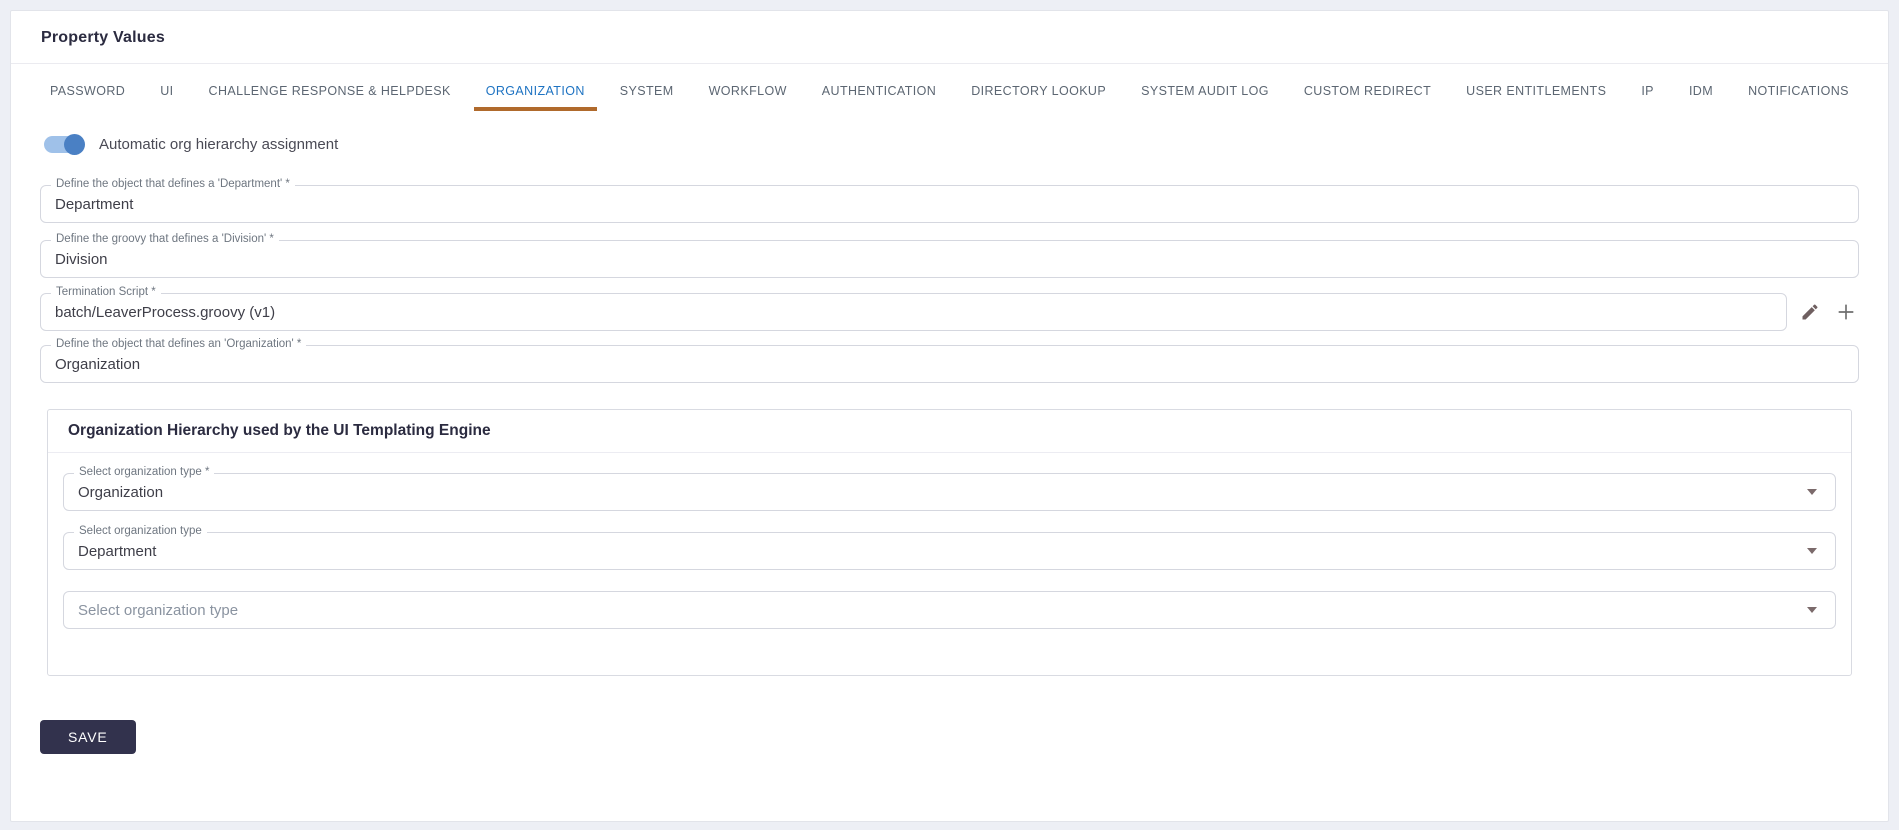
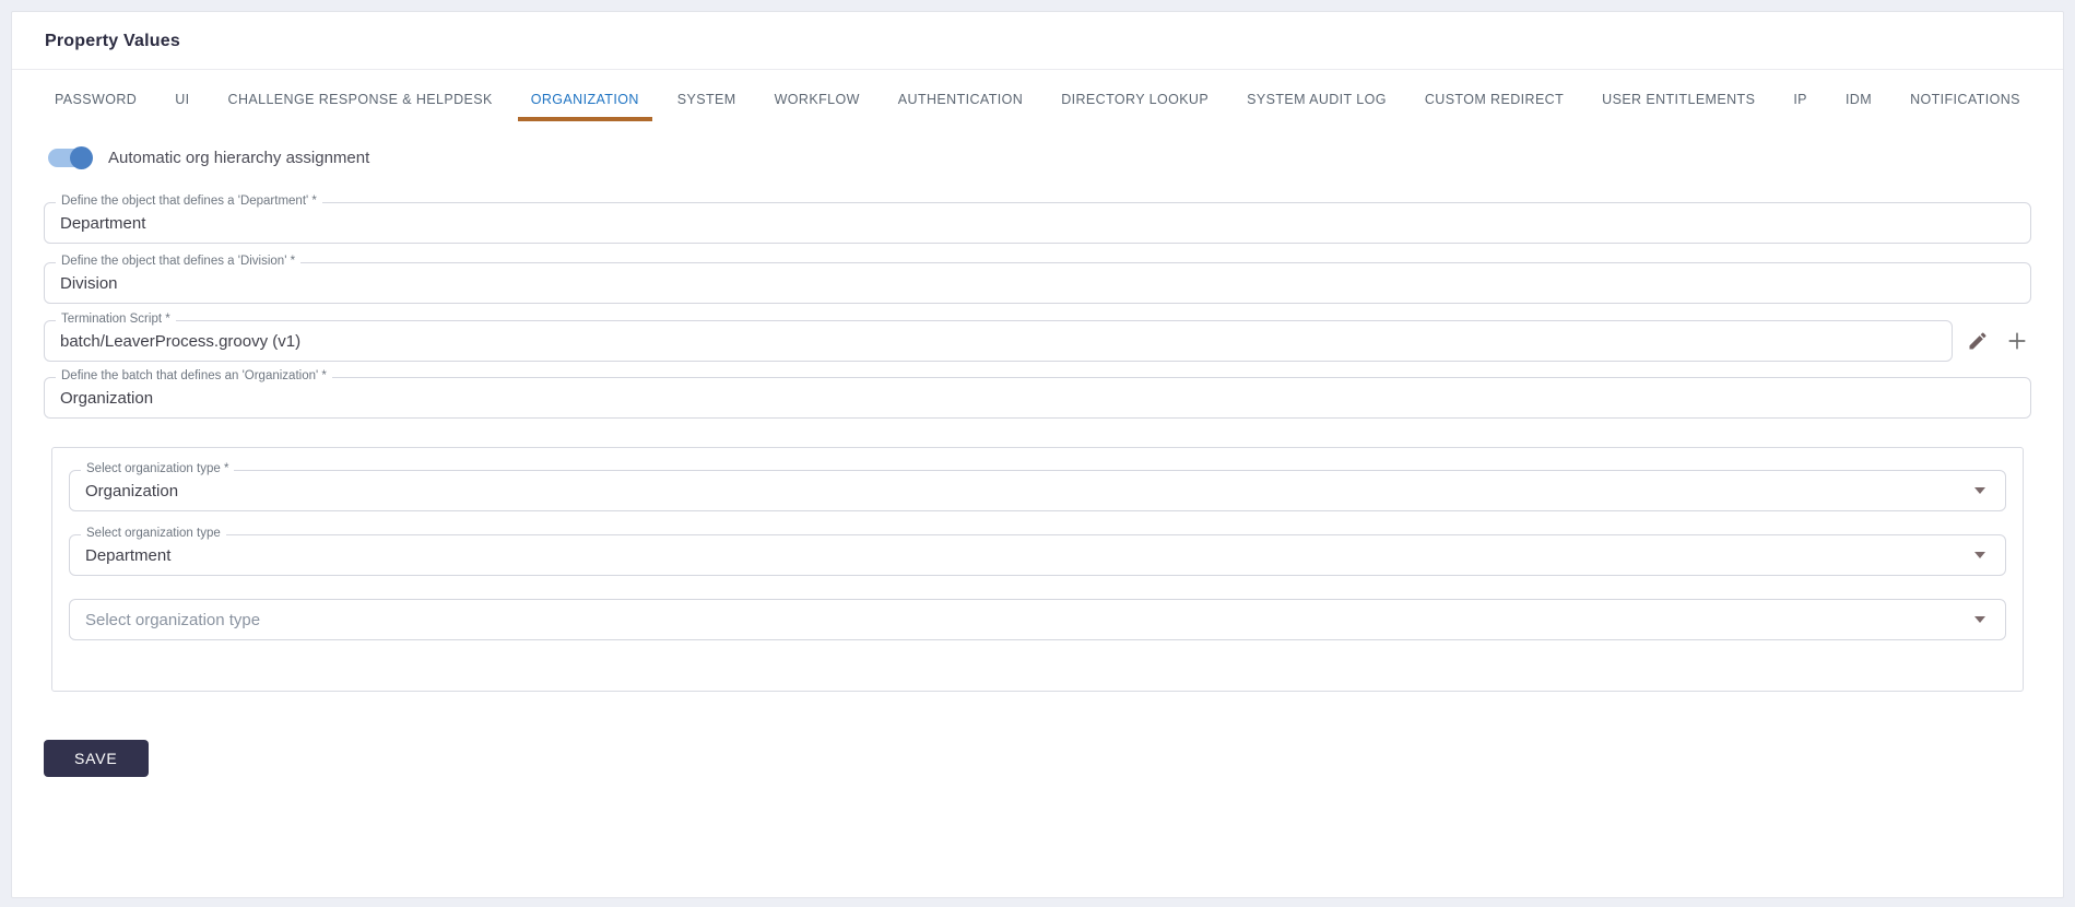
  Property Values
  PASSWORD
  UI
  CHALLENGE RESPONSE & HELPDESK
  ORGANIZATION
  SYSTEM
  WORKFLOW
  AUTHENTICATION
  DIRECTORY LOOKUP
  SYSTEM AUDIT LOG
  CUSTOM REDIRECT
  USER ENTITLEMENTS
  IP
  IDM
  NOTIFICATIONS
  Automatic org hierarchy assignment
  Define the object that defines a 'Department' *
  Department
- Define the groovy that defines a 'Division' *
+ Define the object that defines a 'Division' *
  Division
  Termination Script *
  batch/LeaverProcess.groovy (v1)
- Define the object that defines an 'Organization' *
+ Define the batch that defines an 'Organization' *
  Organization
- Organization Hierarchy used by the UI Templating Engine
  Select organization type *
  Organization
  Select organization type
  Department
  Select organization type
  SAVE
